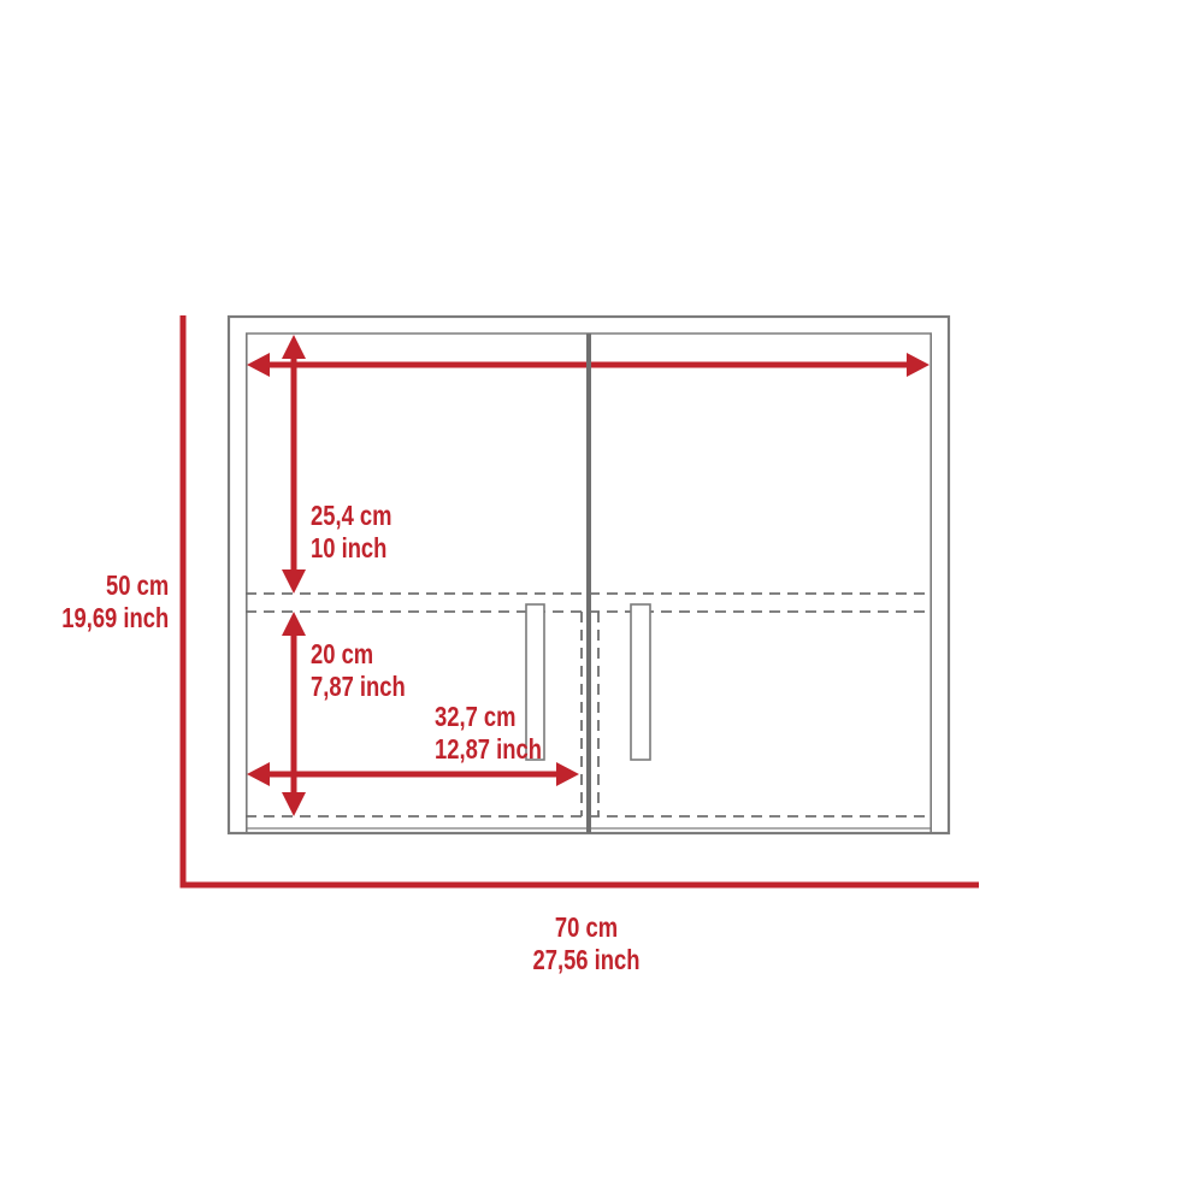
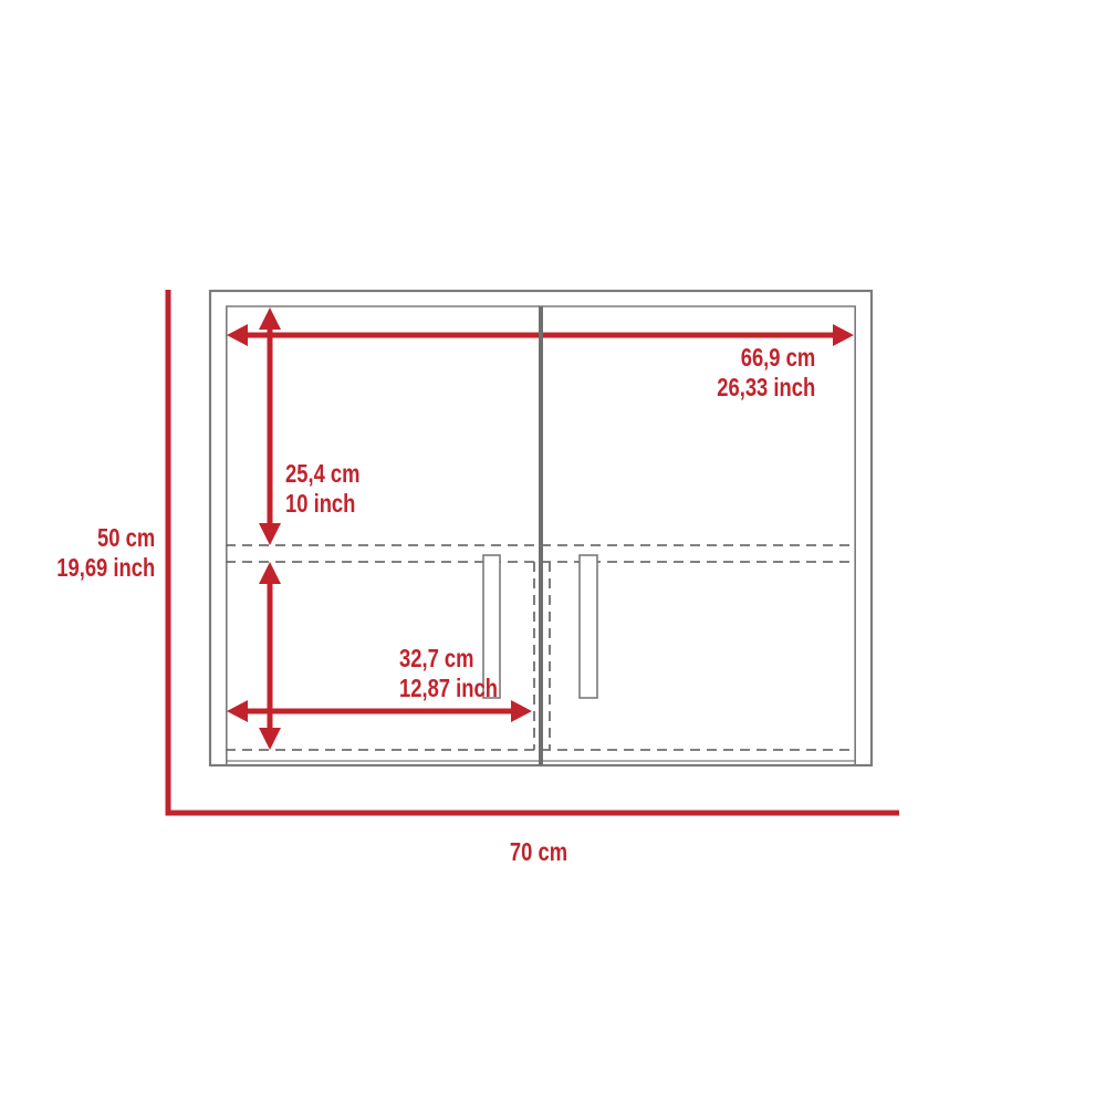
+ 66,9 cm
+ 26,33 inch
  25,4 cm
  10 inch
- 20 cm
- 7,87 inch
  32,7 cm
  12,87 inch
  50 cm
  19,69 inch
  70 cm
- 27,56 inch
